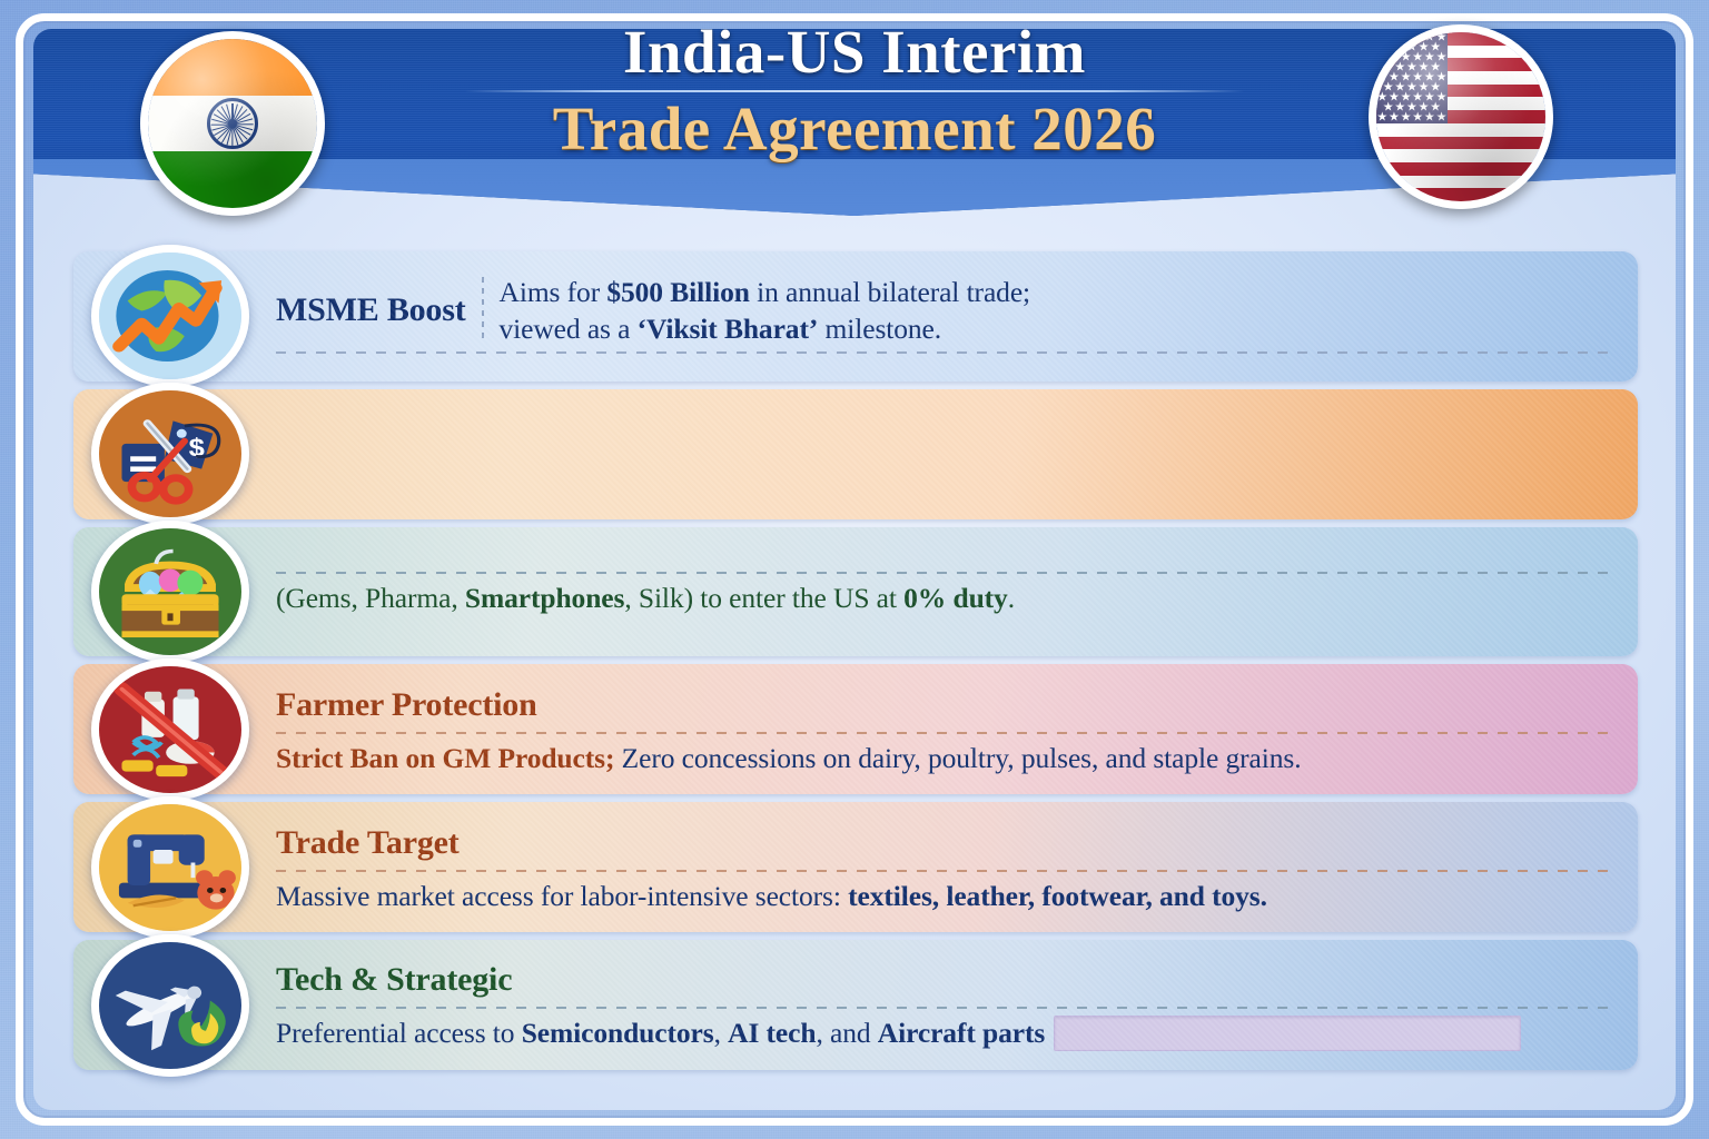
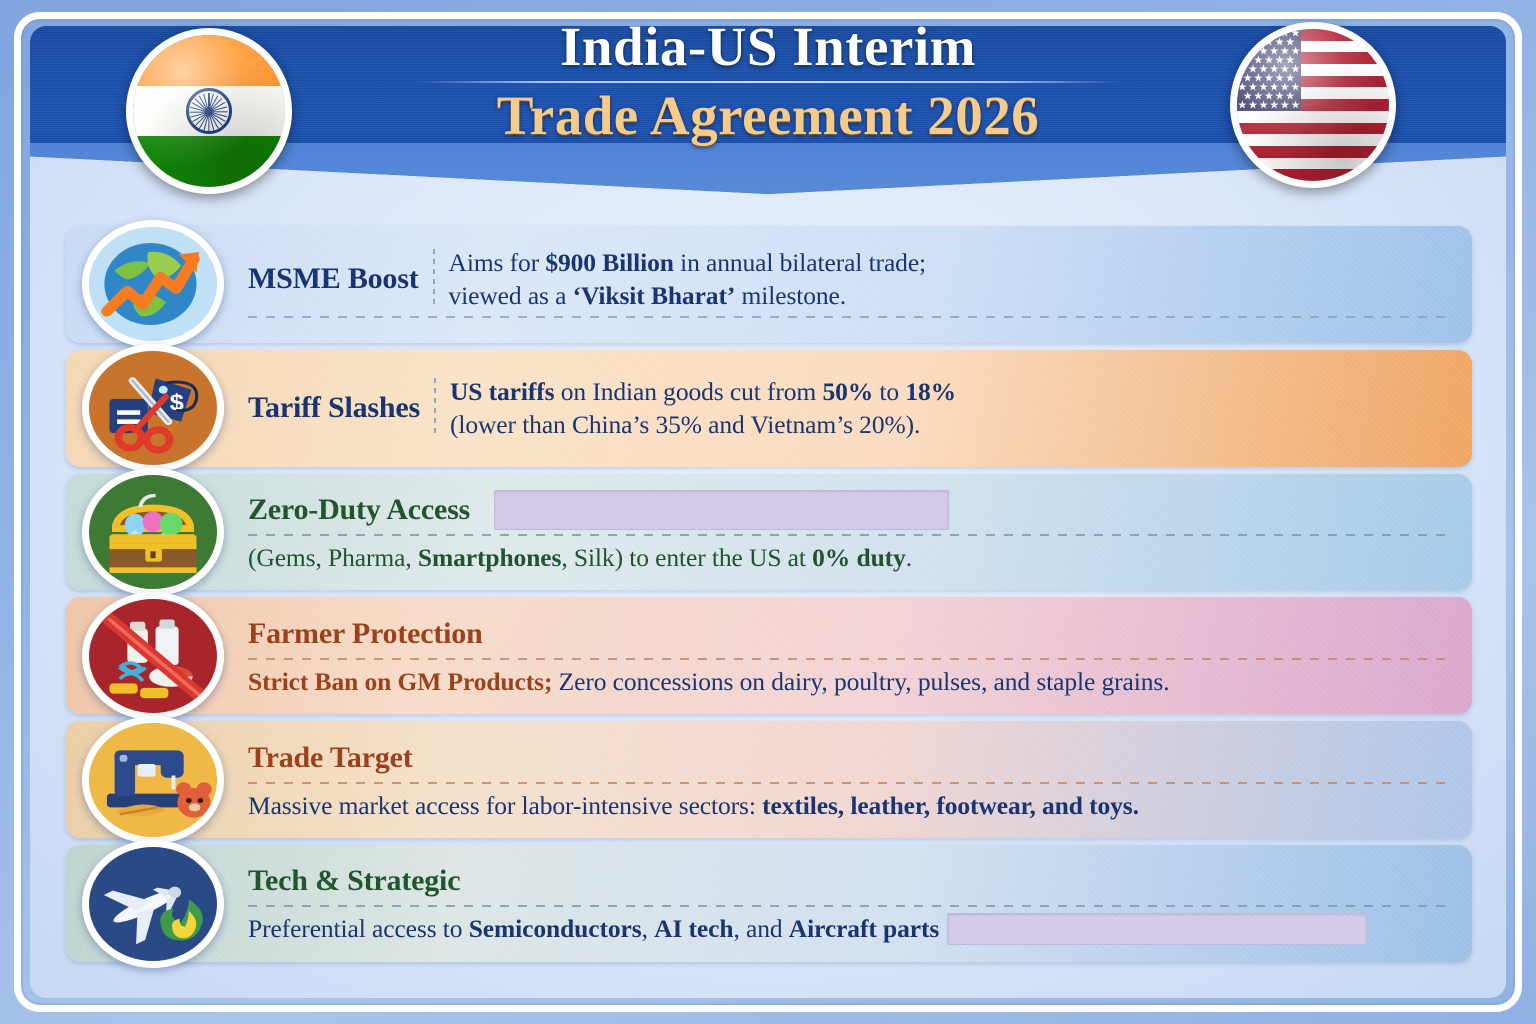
  India-US Interim
  Trade Agreement 2026
  MSME Boost
- Aims for $500 Billion in annual bilateral trade;
+ Aims for $900 Billion in annual bilateral trade;
  viewed as a ‘Viksit Bharat’ milestone.
  $
+ Tariff Slashes
+ US tariffs on Indian goods cut from 50% to 18%
+ (lower than China’s 35% and Vietnam’s 20%).
+ Zero-Duty Access
  (Gems, Pharma, Smartphones, Silk) to enter the US at 0% duty.
  Farmer Protection
  Strict Ban on GM Products; Zero concessions on dairy, poultry, pulses, and staple grains.
  Trade Target
  Massive market access for labor-intensive sectors: textiles, leather, footwear, and toys.
  Tech & Strategic
  Preferential access to Semiconductors, AI tech, and Aircraft parts
  ★
  ★
  ★
  ★
  ★
  ★
  ★
  ★
